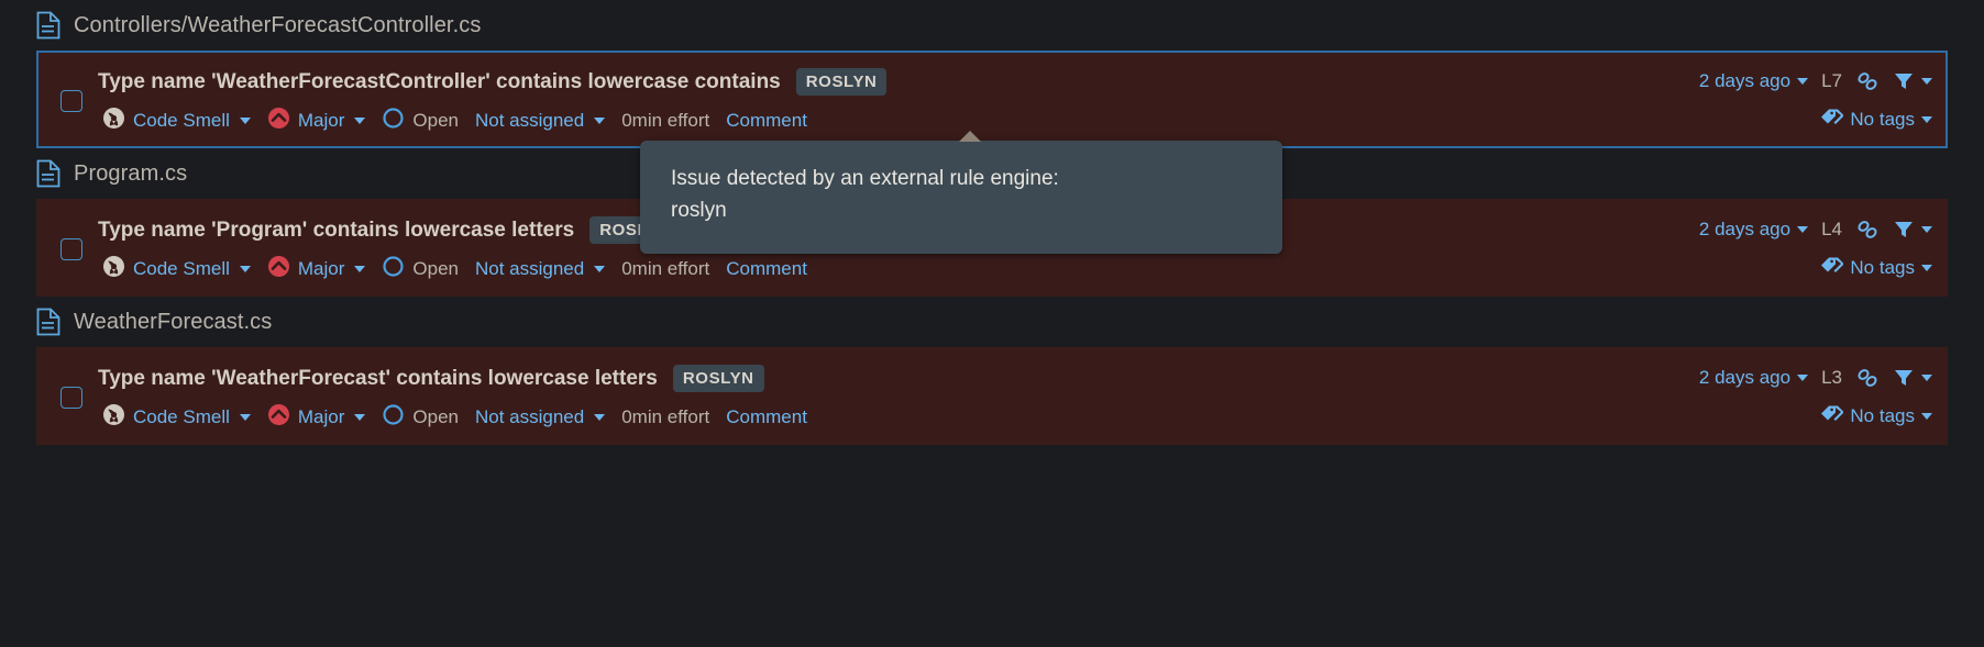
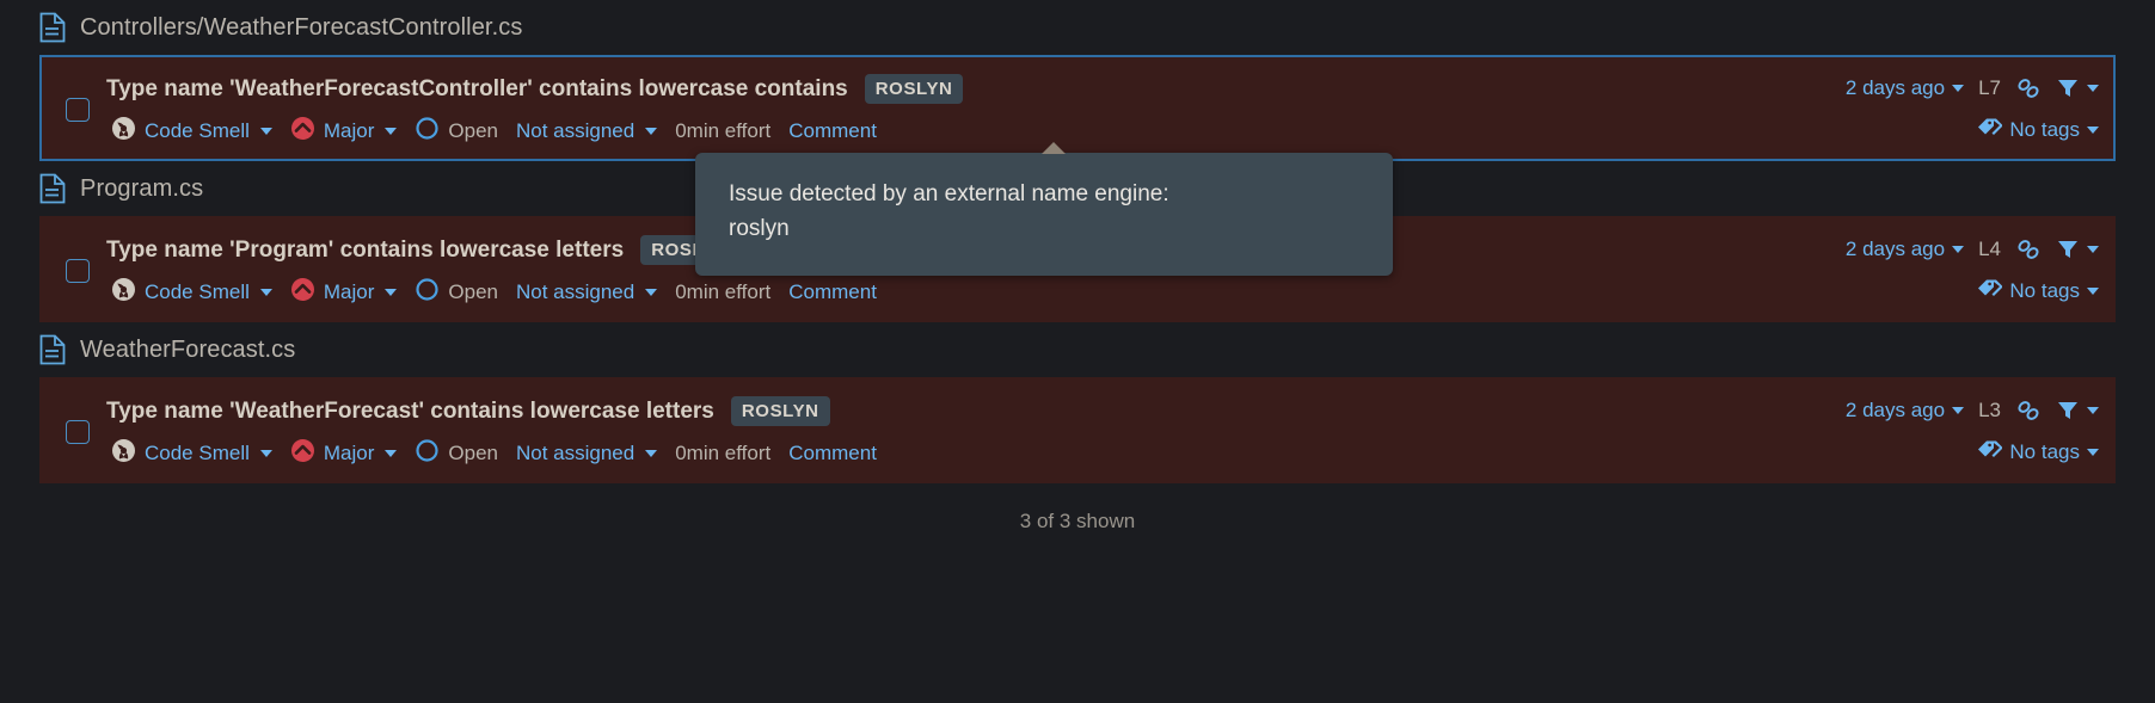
  Controllers/WeatherForecastController.cs
  Type name 'WeatherForecastController' contains lowercase contains
  ROSLYN
  Code Smell
  Major
  Open
  Not assigned
  0min effort
  Comment
  2 days ago
  L7
  No tags
  Program.cs
  Type name 'Program' contains lowercase letters
  Code Smell
  Major
  Open
  Not assigned
  0min effort
  Comment
  2 days ago
  L4
  No tags
  WeatherForecast.cs
  Type name 'WeatherForecast' contains lowercase letters
  ROSLYN
  Code Smell
  Major
  Open
  Not assigned
  0min effort
  Comment
  2 days ago
  L3
  No tags
+ 3 of 3 shown
- Issue detected by an external rule engine:
+ Issue detected by an external name engine:
  roslyn
